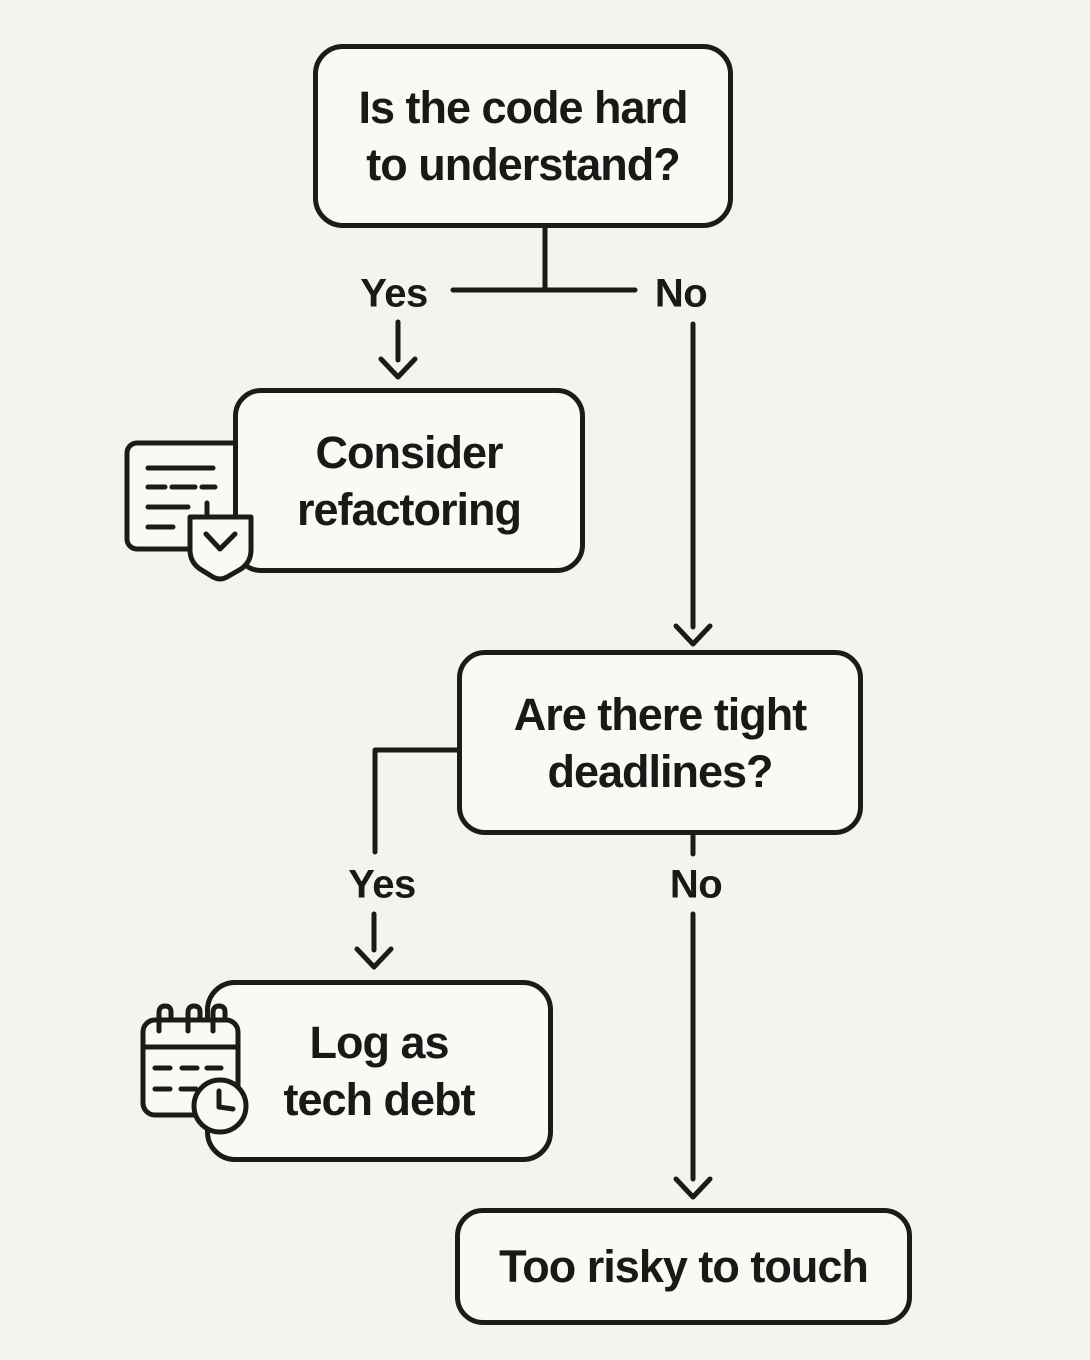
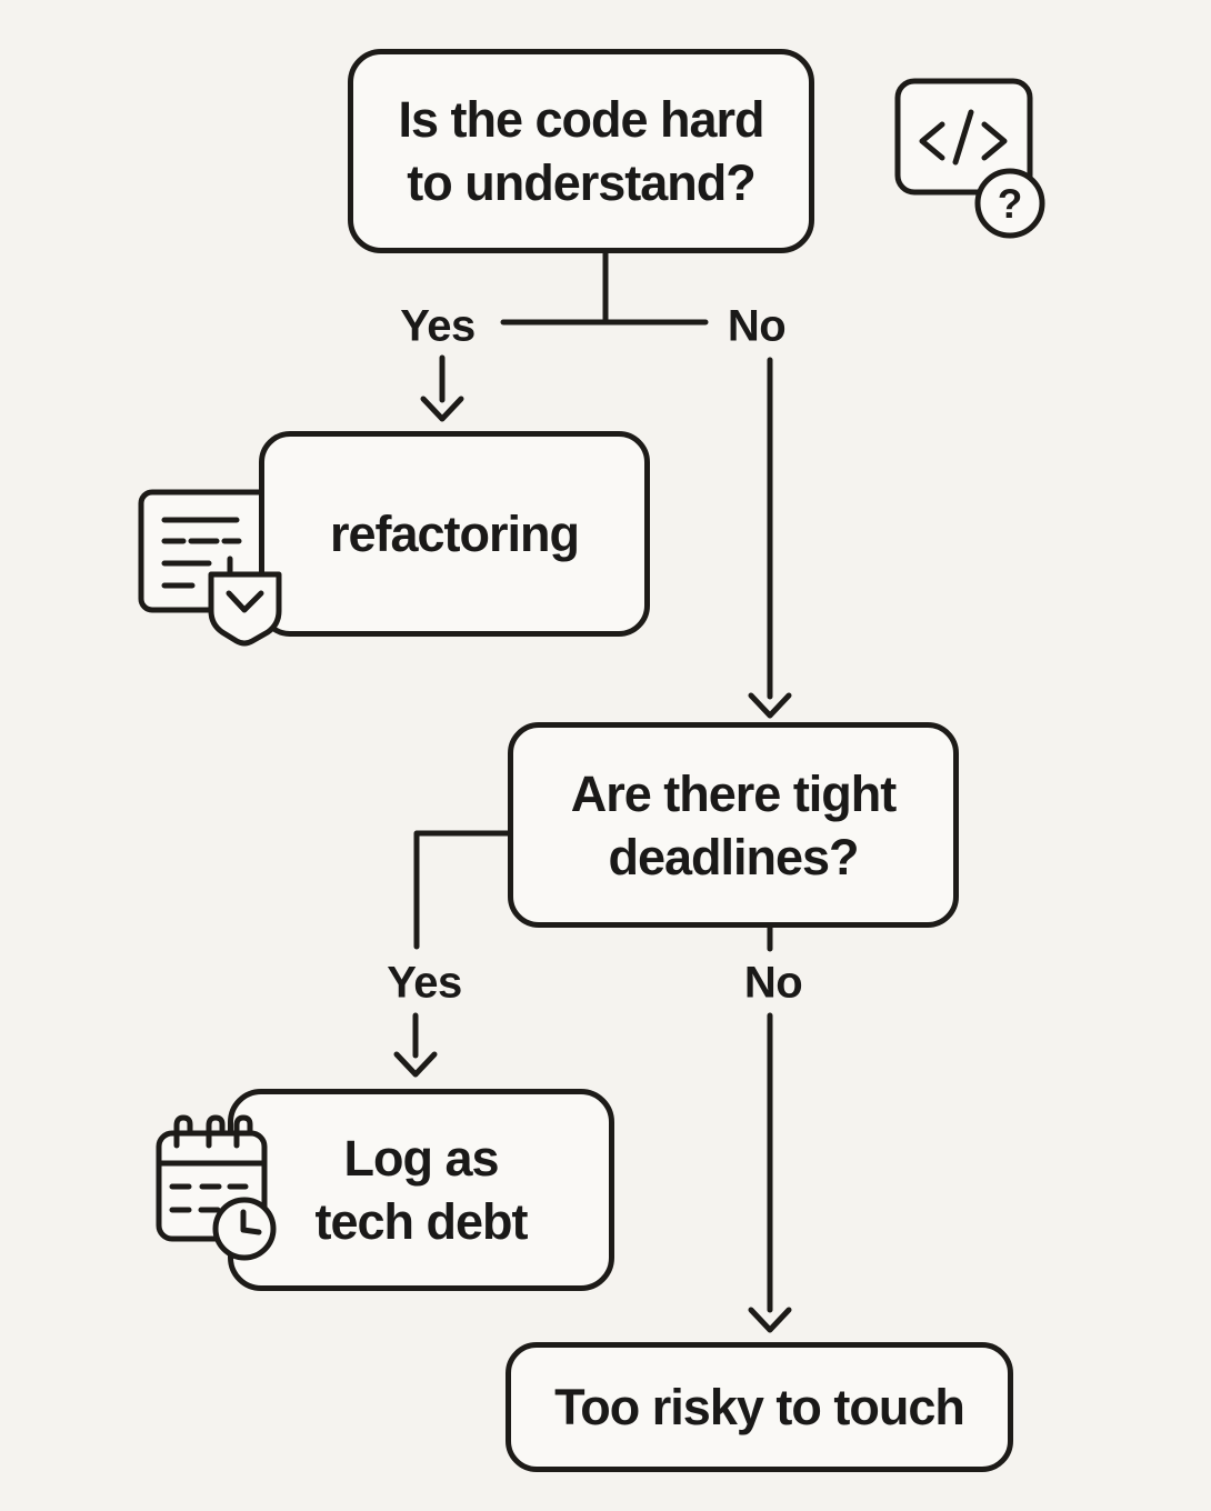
  Is the code hard
  to understand?
- Consider
  refactoring
  Are there tight
  deadlines?
  Log as
  tech debt
  Too risky to touch
  Yes
  No
  Yes
  No
+ ?
